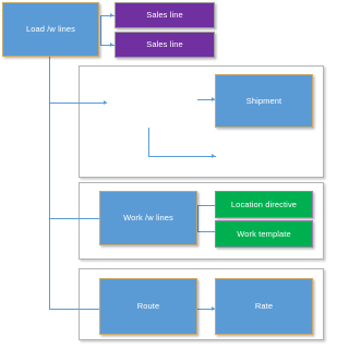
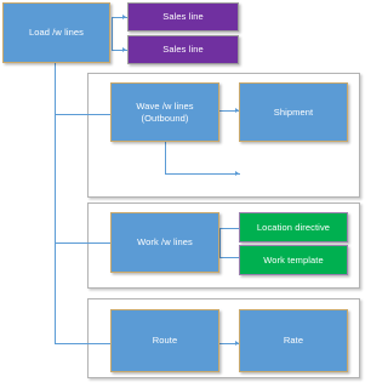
  Load /w lines
  Sales line
  Sales line
+ Wave /w lines
+ (Outbound)
  Shipment
  Work /w lines
  Location directive
  Work template
  Route
  Rate
